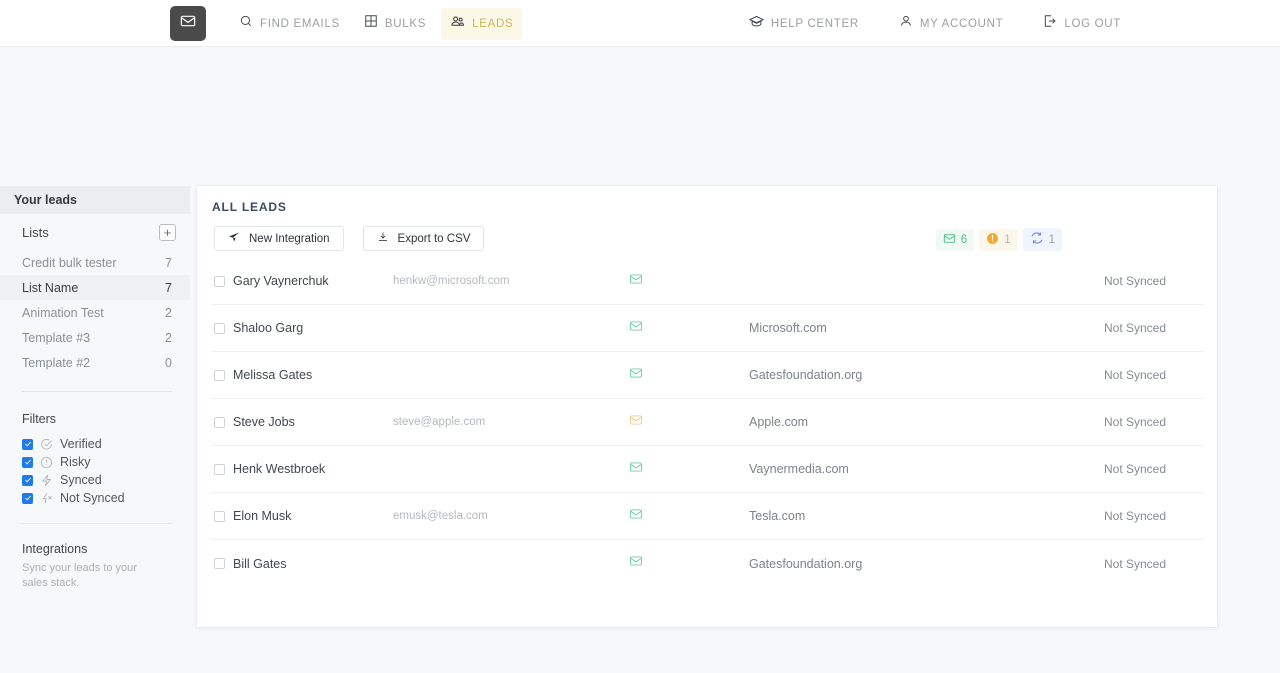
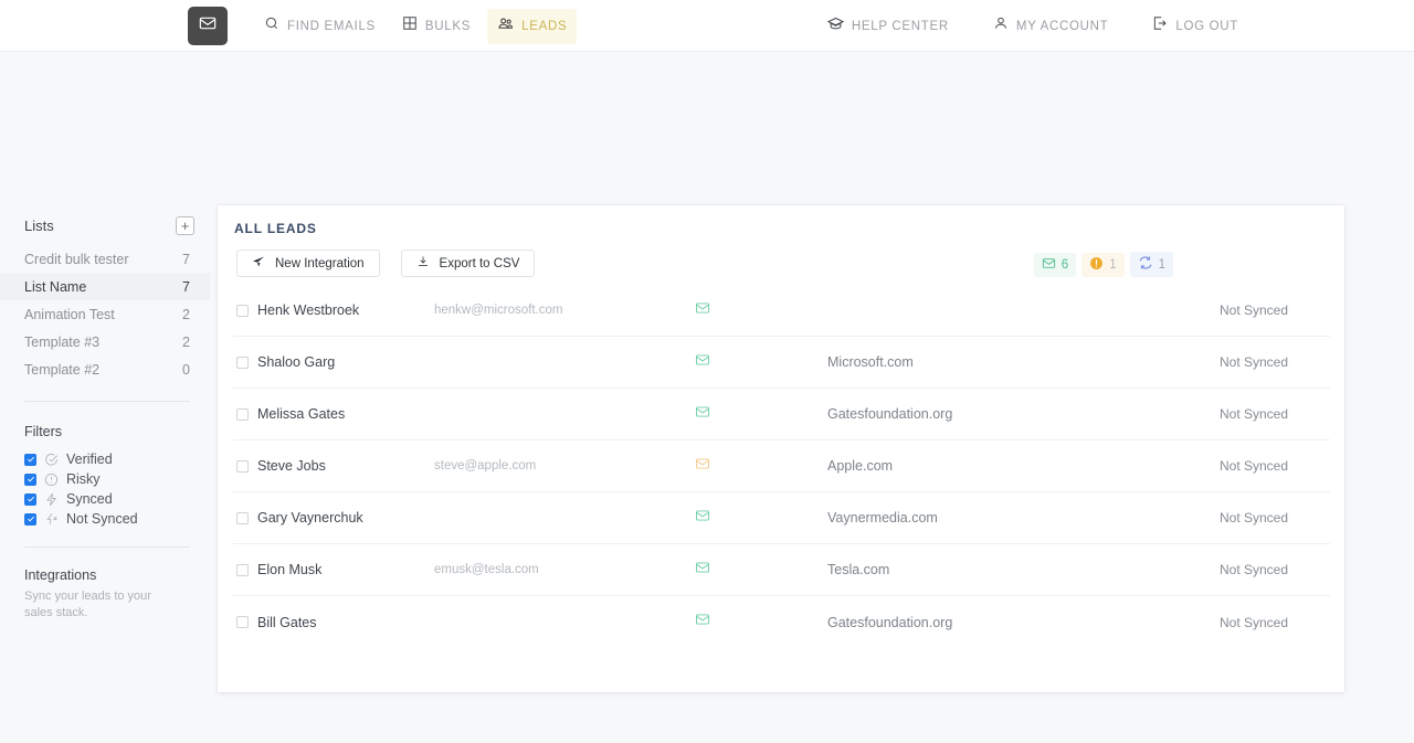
  FIND EMAILS
  BULKS
  LEADS
  HELP CENTER
  MY ACCOUNT
  LOG OUT
- Your leads
  Lists
  +
  Credit bulk tester
  7
  List Name
  7
  Animation Test
  2
  Template #3
  2
  Template #2
  0
  Filters
  Verified
  Risky
  Synced
  Not Synced
  Integrations
  Sync your leads to your sales stack.
  ALL LEADS
  New Integration
  Export to CSV
  6
  1
  1
- Gary Vaynerchuk
+ Henk Westbroek
  henkw@microsoft.com
  Not Synced
  Shaloo Garg
  Microsoft.com
  Not Synced
  Melissa Gates
  Gatesfoundation.org
  Not Synced
  Steve Jobs
  steve@apple.com
  Apple.com
  Not Synced
- Henk Westbroek
+ Gary Vaynerchuk
  Vaynermedia.com
  Not Synced
  Elon Musk
  emusk@tesla.com
  Tesla.com
  Not Synced
  Bill Gates
  Gatesfoundation.org
  Not Synced
